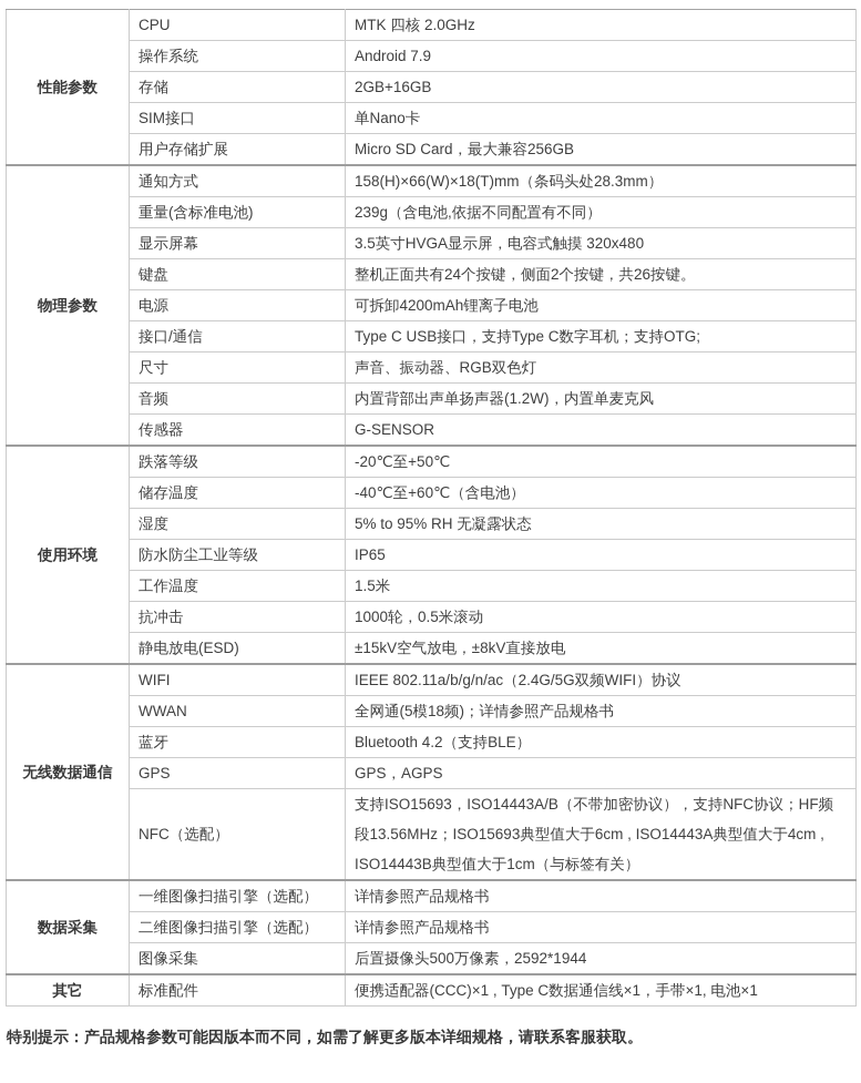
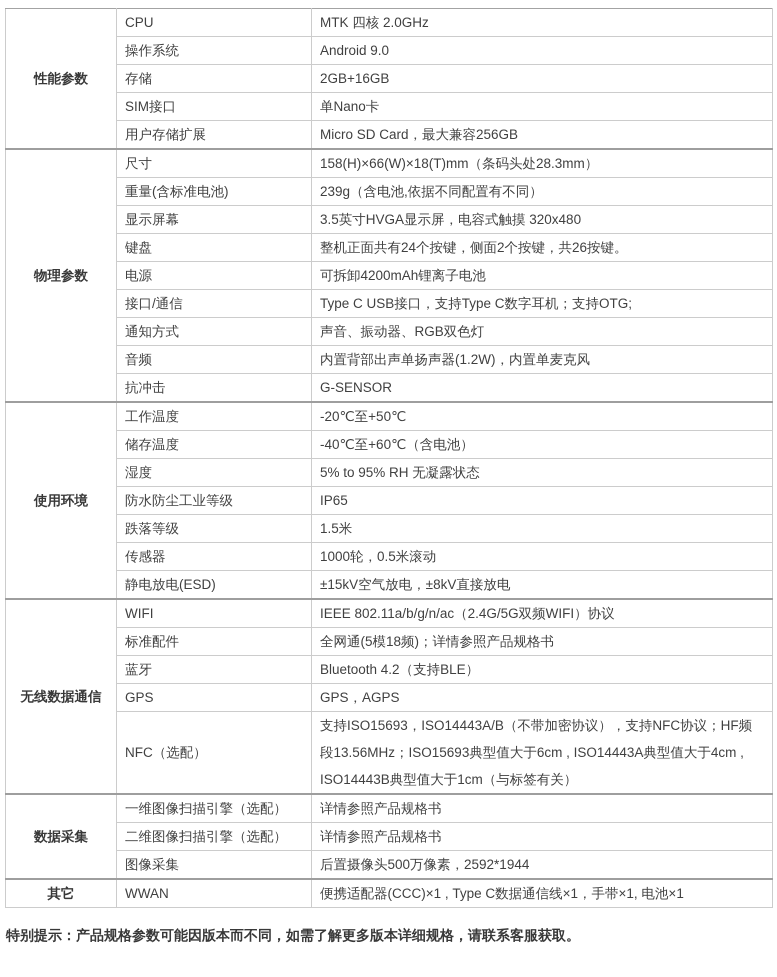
  性能参数	CPU	MTK 四核 2.0GHz
- 操作系统	Android 7.9
+ 操作系统	Android 9.0
  存储	2GB+16GB
  SIM接口	单Nano卡
  用户存储扩展	Micro SD Card，最大兼容256GB
- 物理参数	通知方式	158(H)×66(W)×18(T)mm（条码头处28.3mm）
+ 物理参数	尺寸	158(H)×66(W)×18(T)mm（条码头处28.3mm）
  重量(含标准电池)	239g（含电池,依据不同配置有不同）
  显示屏幕	3.5英寸HVGA显示屏，电容式触摸 320x480
  键盘	整机正面共有24个按键，侧面2个按键，共26按键。
  电源	可拆卸4200mAh锂离子电池
  接口/通信	Type C USB接口，支持Type C数字耳机；支持OTG;
- 尺寸	声音、振动器、RGB双色灯
+ 通知方式	声音、振动器、RGB双色灯
  音频	内置背部出声单扬声器(1.2W)，内置单麦克风
- 传感器	G-SENSOR
+ 抗冲击	G-SENSOR
- 使用环境	跌落等级	-20℃至+50℃
+ 使用环境	工作温度	-20℃至+50℃
  储存温度	-40℃至+60℃（含电池）
  湿度	5% to 95% RH 无凝露状态
  防水防尘工业等级	IP65
- 工作温度	1.5米
+ 跌落等级	1.5米
- 抗冲击	1000轮，0.5米滚动
+ 传感器	1000轮，0.5米滚动
  静电放电(ESD)	±15kV空气放电，±8kV直接放电
  无线数据通信	WIFI	IEEE 802.11a/b/g/n/ac（2.4G/5G双频WIFI）协议
- WWAN	全网通(5模18频)；详情参照产品规格书
+ 标准配件	全网通(5模18频)；详情参照产品规格书
  蓝牙	Bluetooth 4.2（支持BLE）
  GPS	GPS，AGPS
  NFC（选配）	支持ISO15693，ISO14443A/B（不带加密协议），支持NFC协议；HF频段13.56MHz；ISO15693典型值大于6cm , ISO14443A典型值大于4cm , ISO14443B典型值大于1cm（与标签有关）
  数据采集	一维图像扫描引擎（选配）	详情参照产品规格书
  二维图像扫描引擎（选配）	详情参照产品规格书
  图像采集	后置摄像头500万像素，2592*1944
- 其它	标准配件	便携适配器(CCC)×1 , Type C数据通信线×1，手带×1, 电池×1
+ 其它	WWAN	便携适配器(CCC)×1 , Type C数据通信线×1，手带×1, 电池×1
  特别提示：产品规格参数可能因版本而不同，如需了解更多版本详细规格，请联系客服获取。
